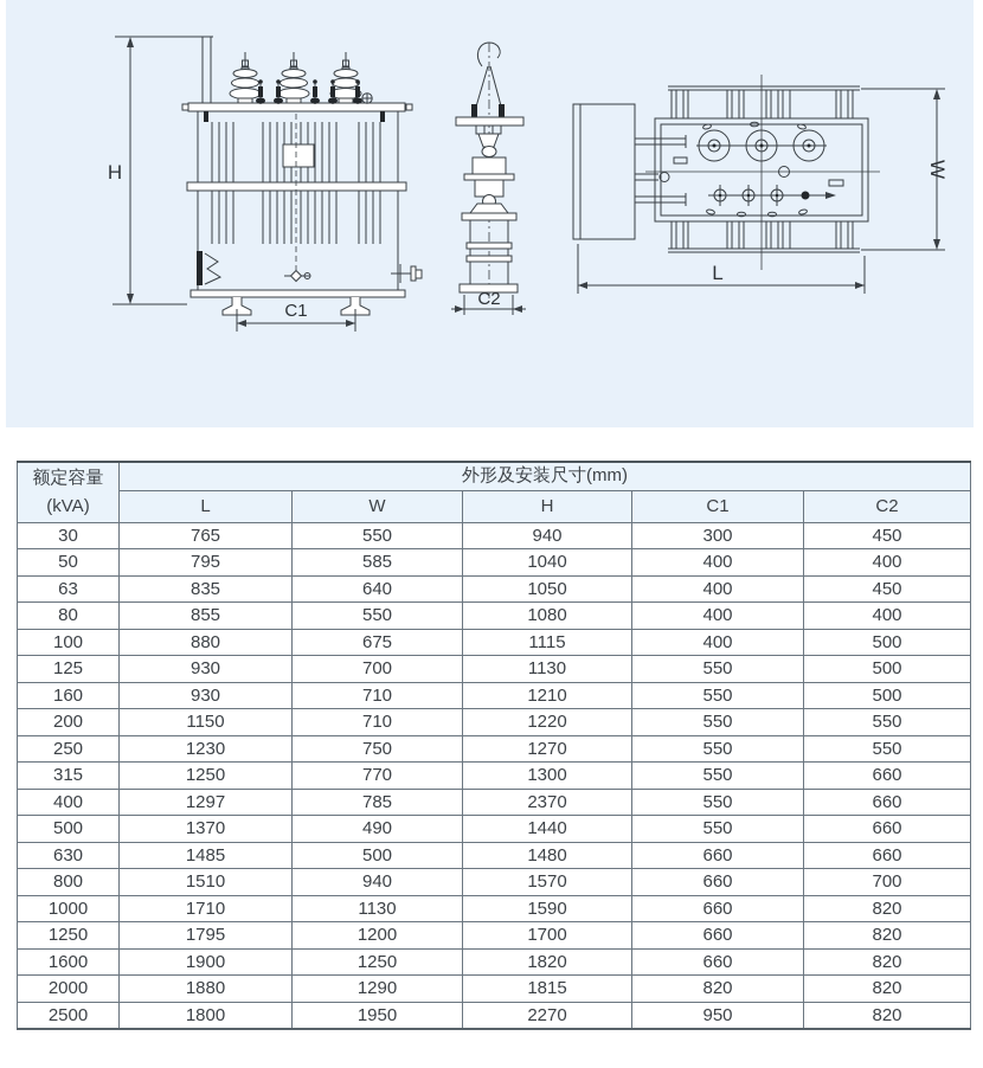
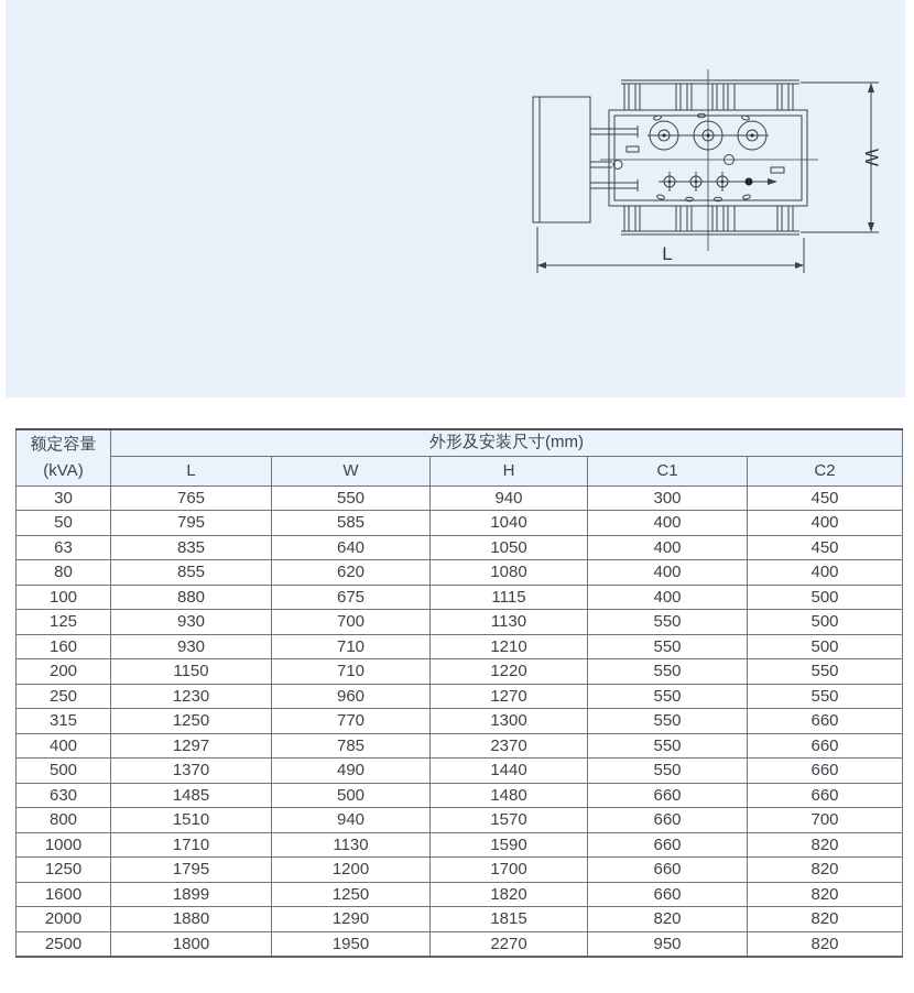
- H
- C1
- C2
  L
  额定容量 (kVA)	外形及安装尺寸(mm)
  L	W	H	C1	C2
  30	765	550	940	300	450
  50	795	585	1040	400	400
  63	835	640	1050	400	450
- 80	855	550	1080	400	400
+ 80	855	620	1080	400	400
  100	880	675	1115	400	500
  125	930	700	1130	550	500
  160	930	710	1210	550	500
  200	1150	710	1220	550	550
- 250	1230	750	1270	550	550
+ 250	1230	960	1270	550	550
  315	1250	770	1300	550	660
  400	1297	785	2370	550	660
  500	1370	490	1440	550	660
  630	1485	500	1480	660	660
  800	1510	940	1570	660	700
  1000	1710	1130	1590	660	820
  1250	1795	1200	1700	660	820
- 1600	1900	1250	1820	660	820
+ 1600	1899	1250	1820	660	820
  2000	1880	1290	1815	820	820
  2500	1800	1950	2270	950	820
